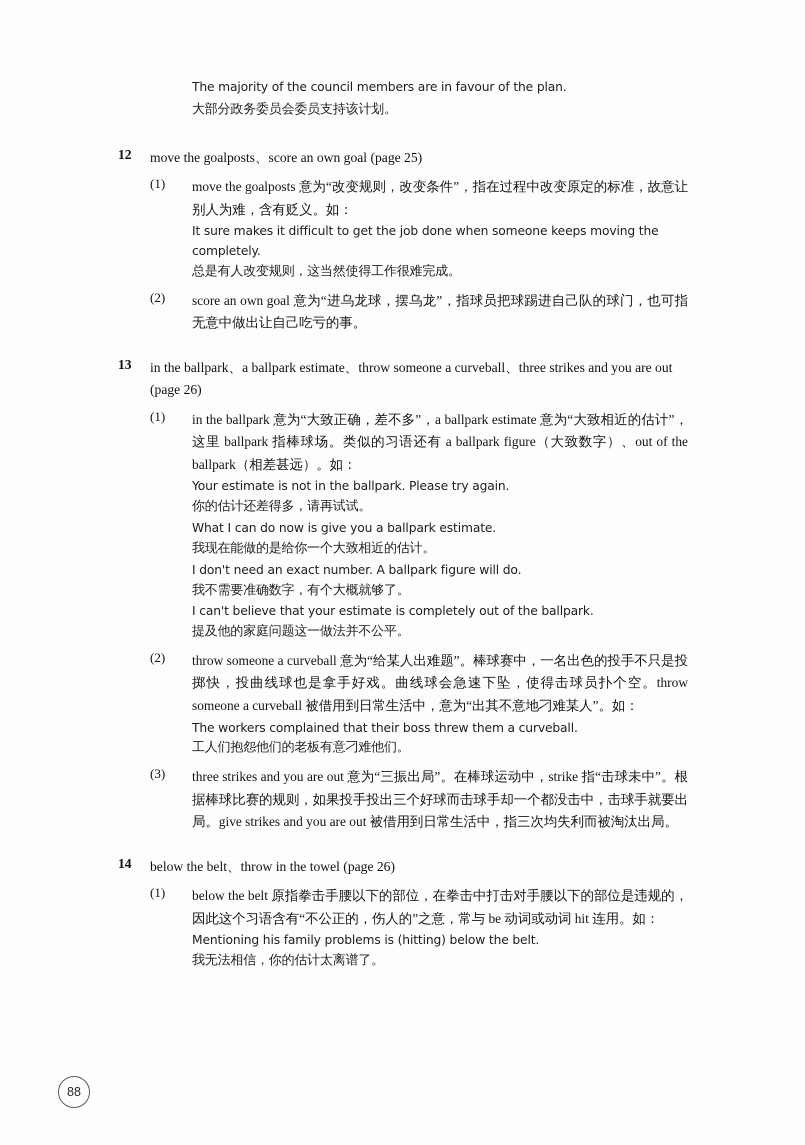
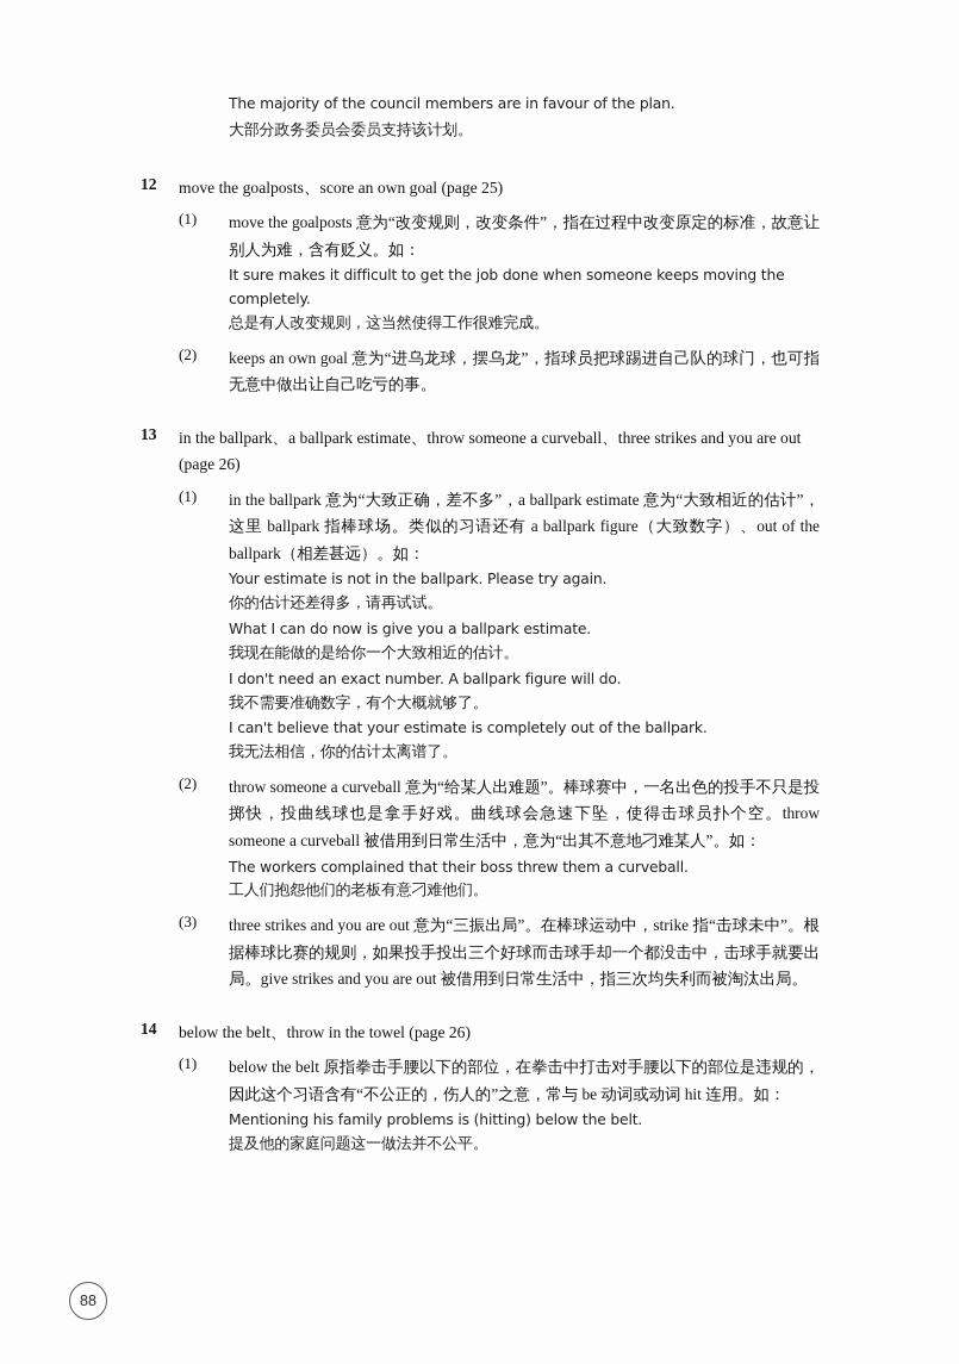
  The majority of the council members are in favour of the plan.
  大部分政务委员会委员支持该计划。
  12
  move the goalposts、score an own goal (page 25)
  (1)
  move the goalposts 意为“改变规则，改变条件”，指在过程中改变原定的标准，故意让别人为难，含有贬义。如：
  It sure makes it difficult to get the job done when someone keeps moving the completely.
  总是有人改变规则，这当然使得工作很难完成。
  (2)
- score an own goal 意为“进乌龙球，摆乌龙”，指球员把球踢进自己队的球门，也可指无意中做出让自己吃亏的事。
+ keeps an own goal 意为“进乌龙球，摆乌龙”，指球员把球踢进自己队的球门，也可指无意中做出让自己吃亏的事。
  13
  in the ballpark、a ballpark estimate、throw someone a curveball、three strikes and you are out (page 26)
  (1)
  in the ballpark 意为“大致正确，差不多”，a ballpark estimate 意为“大致相近的估计”，这里 ballpark 指棒球场。类似的习语还有 a ballpark figure（大致数字）、out of the ballpark（相差甚远）。如：
  Your estimate is not in the ballpark. Please try again.
  你的估计还差得多，请再试试。
  What I can do now is give you a ballpark estimate.
  我现在能做的是给你一个大致相近的估计。
  I don't need an exact number. A ballpark figure will do.
  我不需要准确数字，有个大概就够了。
  I can't believe that your estimate is completely out of the ballpark.
- 提及他的家庭问题这一做法并不公平。
+ 我无法相信，你的估计太离谱了。
  (2)
  throw someone a curveball 意为“给某人出难题”。棒球赛中，一名出色的投手不只是投掷快，投曲线球也是拿手好戏。曲线球会急速下坠，使得击球员扑个空。throw someone a curveball 被借用到日常生活中，意为“出其不意地刁难某人”。如：
  The workers complained that their boss threw them a curveball.
  工人们抱怨他们的老板有意刁难他们。
  (3)
  three strikes and you are out 意为“三振出局”。在棒球运动中，strike 指“击球未中”。根据棒球比赛的规则，如果投手投出三个好球而击球手却一个都没击中，击球手就要出局。give strikes and you are out 被借用到日常生活中，指三次均失利而被淘汰出局。
  14
  below the belt、throw in the towel (page 26)
  (1)
  below the belt 原指拳击手腰以下的部位，在拳击中打击对手腰以下的部位是违规的，因此这个习语含有“不公正的，伤人的”之意，常与 be 动词或动词 hit 连用。如：
  Mentioning his family problems is (hitting) below the belt.
- 我无法相信，你的估计太离谱了。
+ 提及他的家庭问题这一做法并不公平。
  88
